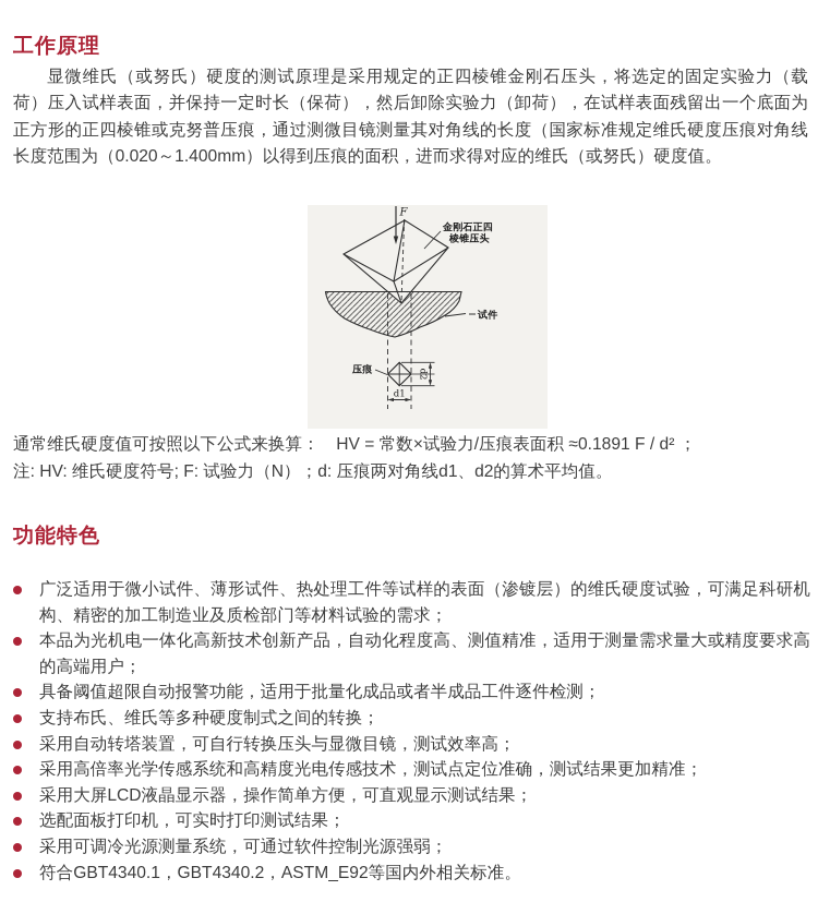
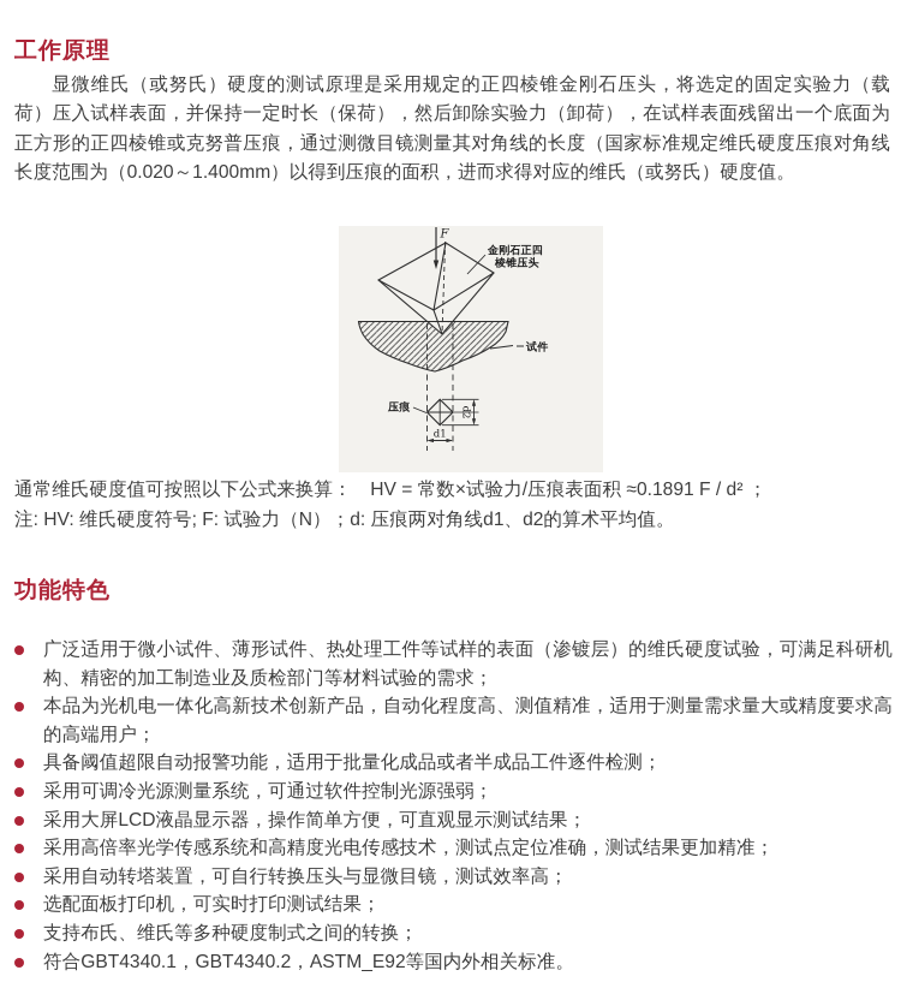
  工作原理
  显微维氏（或努氏）硬度的测试原理是采用规定的正四棱锥金刚石压头，将选定的固定实验力（载荷）压入试样表面，并保持一定时长（保荷），然后卸除实验力（卸荷），在试样表面残留出一个底面为正方形的正四棱锥或克努普压痕，通过测微目镜测量其对角线的长度（国家标准规定维氏硬度压痕对角线长度范围为（0.020～1.400mm）以得到压痕的面积，进而求得对应的维氏（或努氏）硬度值。
  F
  金刚石正四
  棱锥压头
  试件
  压痕
  d1
  通常维氏硬度值可按照以下公式来换算： HV = 常数×试验力/压痕表面积 ≈0.1891 F / d² ；
  注: HV: 维氏硬度符号; F: 试验力（N）；d: 压痕两对角线d1、d2的算术平均值。
  功能特色
  广泛适用于微小试件、薄形试件、热处理工件等试样的表面（渗镀层）的维氏硬度试验，可满足科研机构、精密的加工制造业及质检部门等材料试验的需求；
  本品为光机电一体化高新技术创新产品，自动化程度高、测值精准，适用于测量需求量大或精度要求高的高端用户；
  具备阈值超限自动报警功能，适用于批量化成品或者半成品工件逐件检测；
- 支持布氏、维氏等多种硬度制式之间的转换；
+ 采用可调冷光源测量系统，可通过软件控制光源强弱；
- 采用自动转塔装置，可自行转换压头与显微目镜，测试效率高；
+ 采用大屏LCD液晶显示器，操作简单方便，可直观显示测试结果；
  采用高倍率光学传感系统和高精度光电传感技术，测试点定位准确，测试结果更加精准；
- 采用大屏LCD液晶显示器，操作简单方便，可直观显示测试结果；
+ 采用自动转塔装置，可自行转换压头与显微目镜，测试效率高；
  选配面板打印机，可实时打印测试结果；
- 采用可调冷光源测量系统，可通过软件控制光源强弱；
+ 支持布氏、维氏等多种硬度制式之间的转换；
  符合GBT4340.1，GBT4340.2，ASTM_E92等国内外相关标准。
